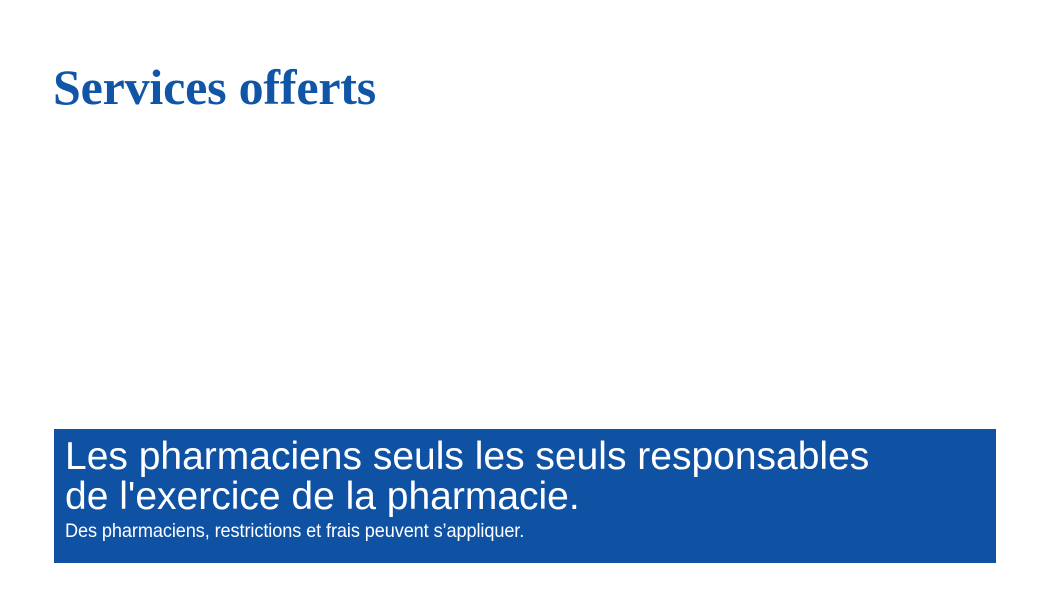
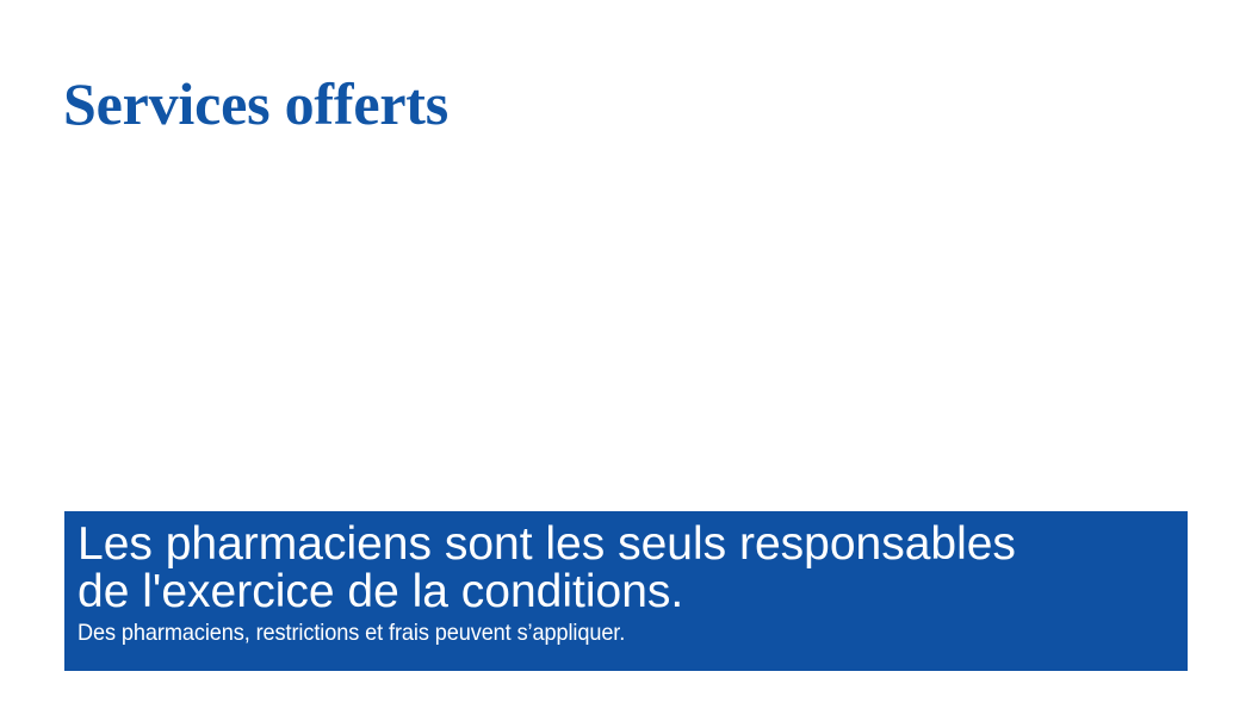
  Services offerts
- Les pharmaciens seuls les seuls responsables
+ Les pharmaciens sont les seuls responsables
- de l'exercice de la pharmacie.
+ de l'exercice de la conditions.
  Des pharmaciens, restrictions et frais peuvent s’appliquer.
